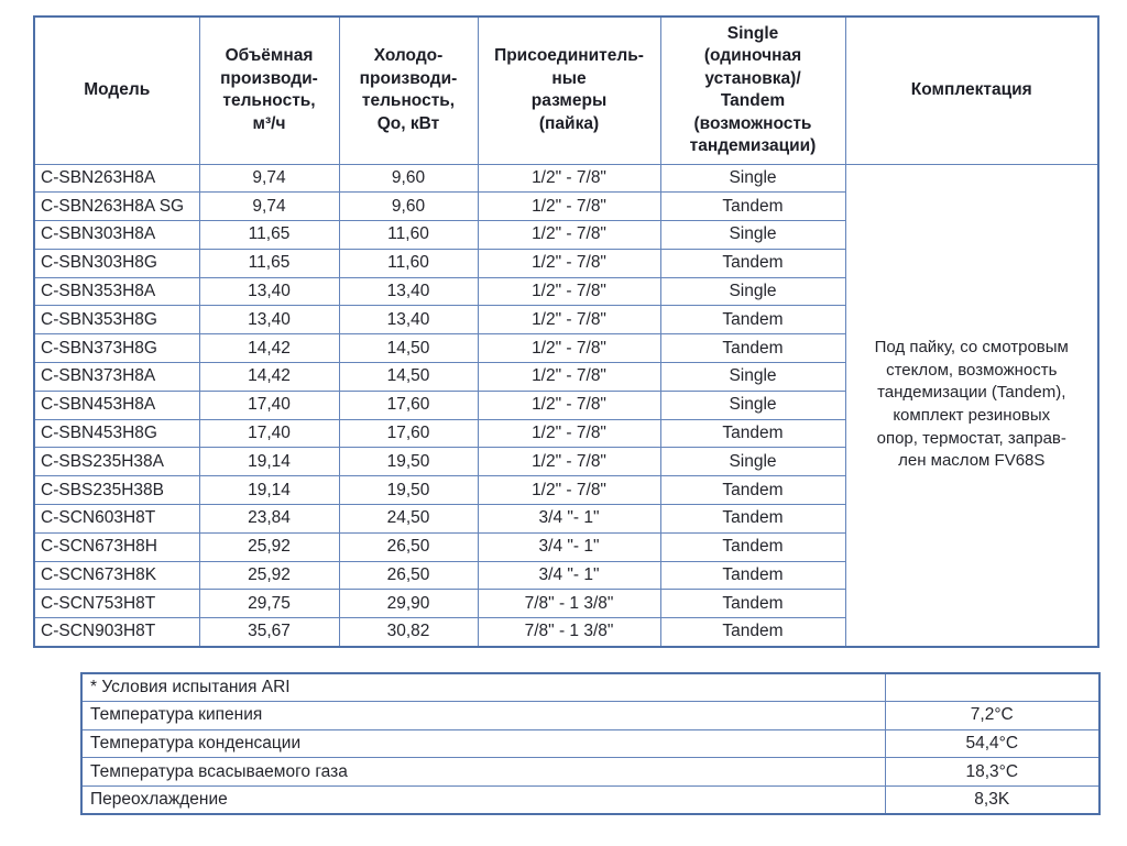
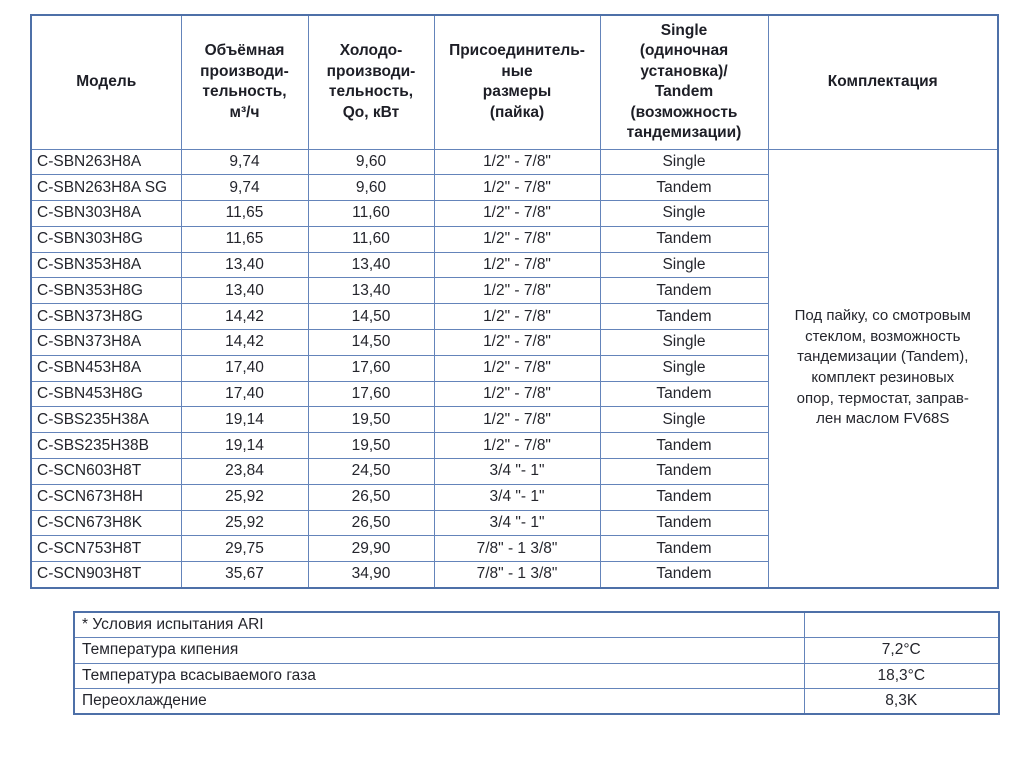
  Модель	Объёмная производи- тельность, м³/ч	Холодо- производи- тельность, Qo, кВт	Присоединитель- ные размеры (пайка)	Single (одиночная установка)/ Tandem (возможность тандемизации)	Комплектация
  C-SBN263H8A	9,74	9,60	1/2" - 7/8"	Single	Под пайку, со смотровым стеклом, возможность тандемизации (Tandem), комплект резиновых опор, термостат, заправ- лен маслом FV68S
  C-SBN263H8A SG	9,74	9,60	1/2" - 7/8"	Tandem
  C-SBN303H8A	11,65	11,60	1/2" - 7/8"	Single
  C-SBN303H8G	11,65	11,60	1/2" - 7/8"	Tandem
  C-SBN353H8A	13,40	13,40	1/2" - 7/8"	Single
  C-SBN353H8G	13,40	13,40	1/2" - 7/8"	Tandem
  C-SBN373H8G	14,42	14,50	1/2" - 7/8"	Tandem
  C-SBN373H8A	14,42	14,50	1/2" - 7/8"	Single
  C-SBN453H8A	17,40	17,60	1/2" - 7/8"	Single
  C-SBN453H8G	17,40	17,60	1/2" - 7/8"	Tandem
  C-SBS235H38A	19,14	19,50	1/2" - 7/8"	Single
  C-SBS235H38B	19,14	19,50	1/2" - 7/8"	Tandem
  C-SCN603H8T	23,84	24,50	3/4 "- 1"	Tandem
  C-SCN673H8H	25,92	26,50	3/4 "- 1"	Tandem
  C-SCN673H8K	25,92	26,50	3/4 "- 1"	Tandem
  C-SCN753H8T	29,75	29,90	7/8" - 1 3/8"	Tandem
- C-SCN903H8T	35,67	30,82	7/8" - 1 3/8"	Tandem
+ C-SCN903H8T	35,67	34,90	7/8" - 1 3/8"	Tandem
  * Условия испытания ARI
  Температура кипения	7,2°C
- Температура конденсации	54,4°C
  Температура всасываемого газа	18,3°C
  Переохлаждение	8,3K
